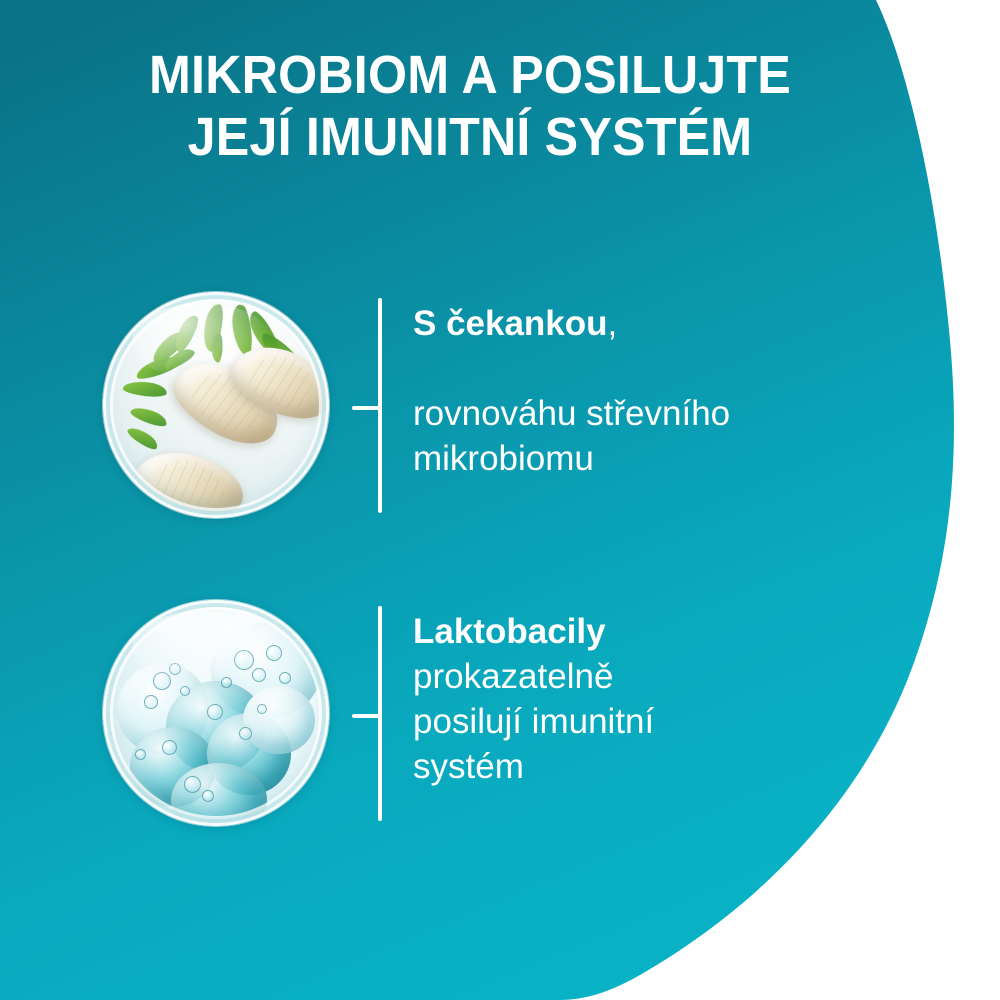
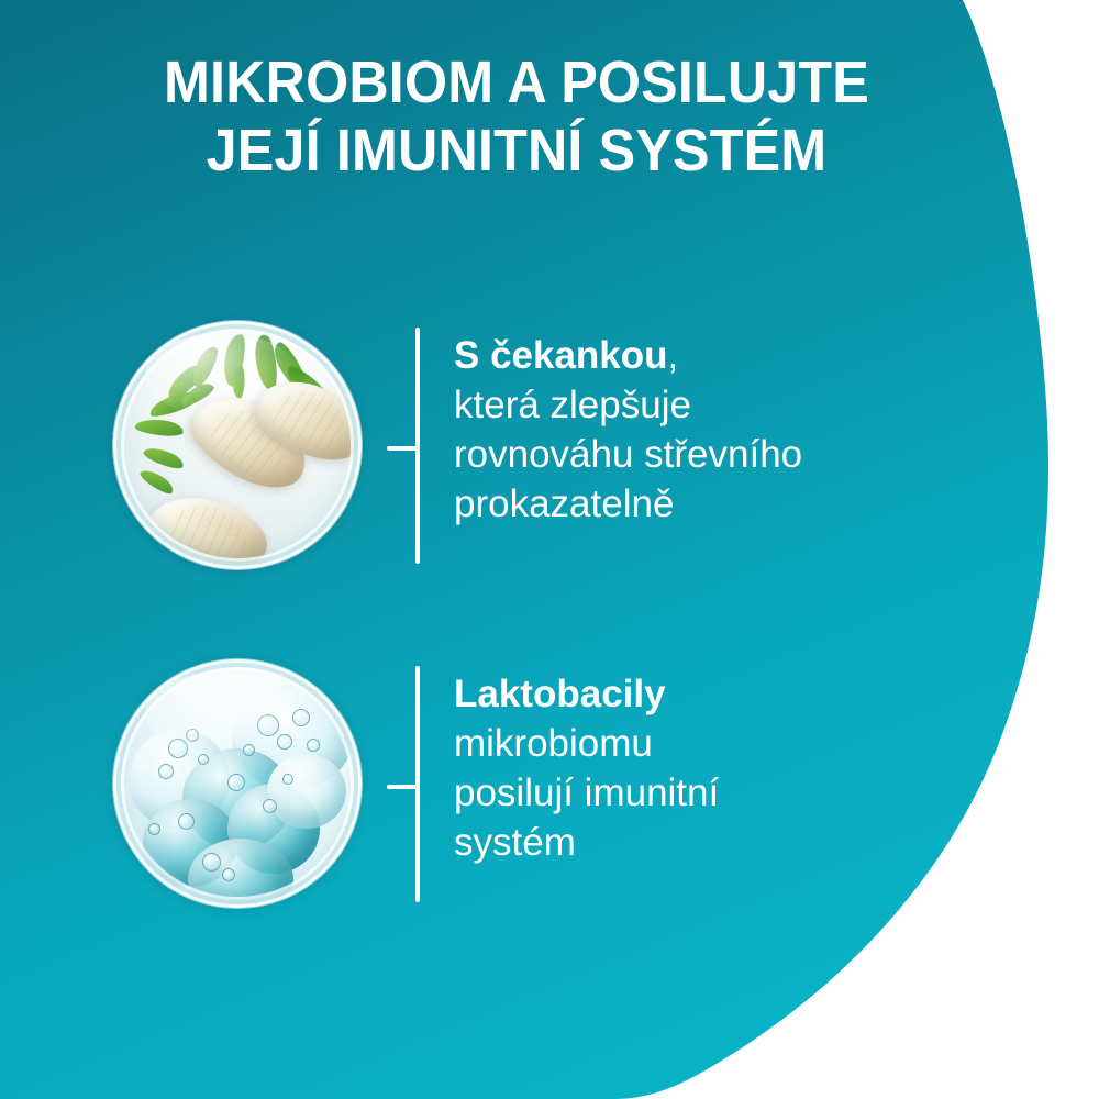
  MIKROBIOM A POSILUJTE
  JEJÍ IMUNITNÍ SYSTÉM
  S čekankou,
+ která zlepšuje
  rovnováhu střevního
- mikrobiomu
+ prokazatelně
  Laktobacily
- prokazatelně
+ mikrobiomu
  posilují imunitní
  systém
